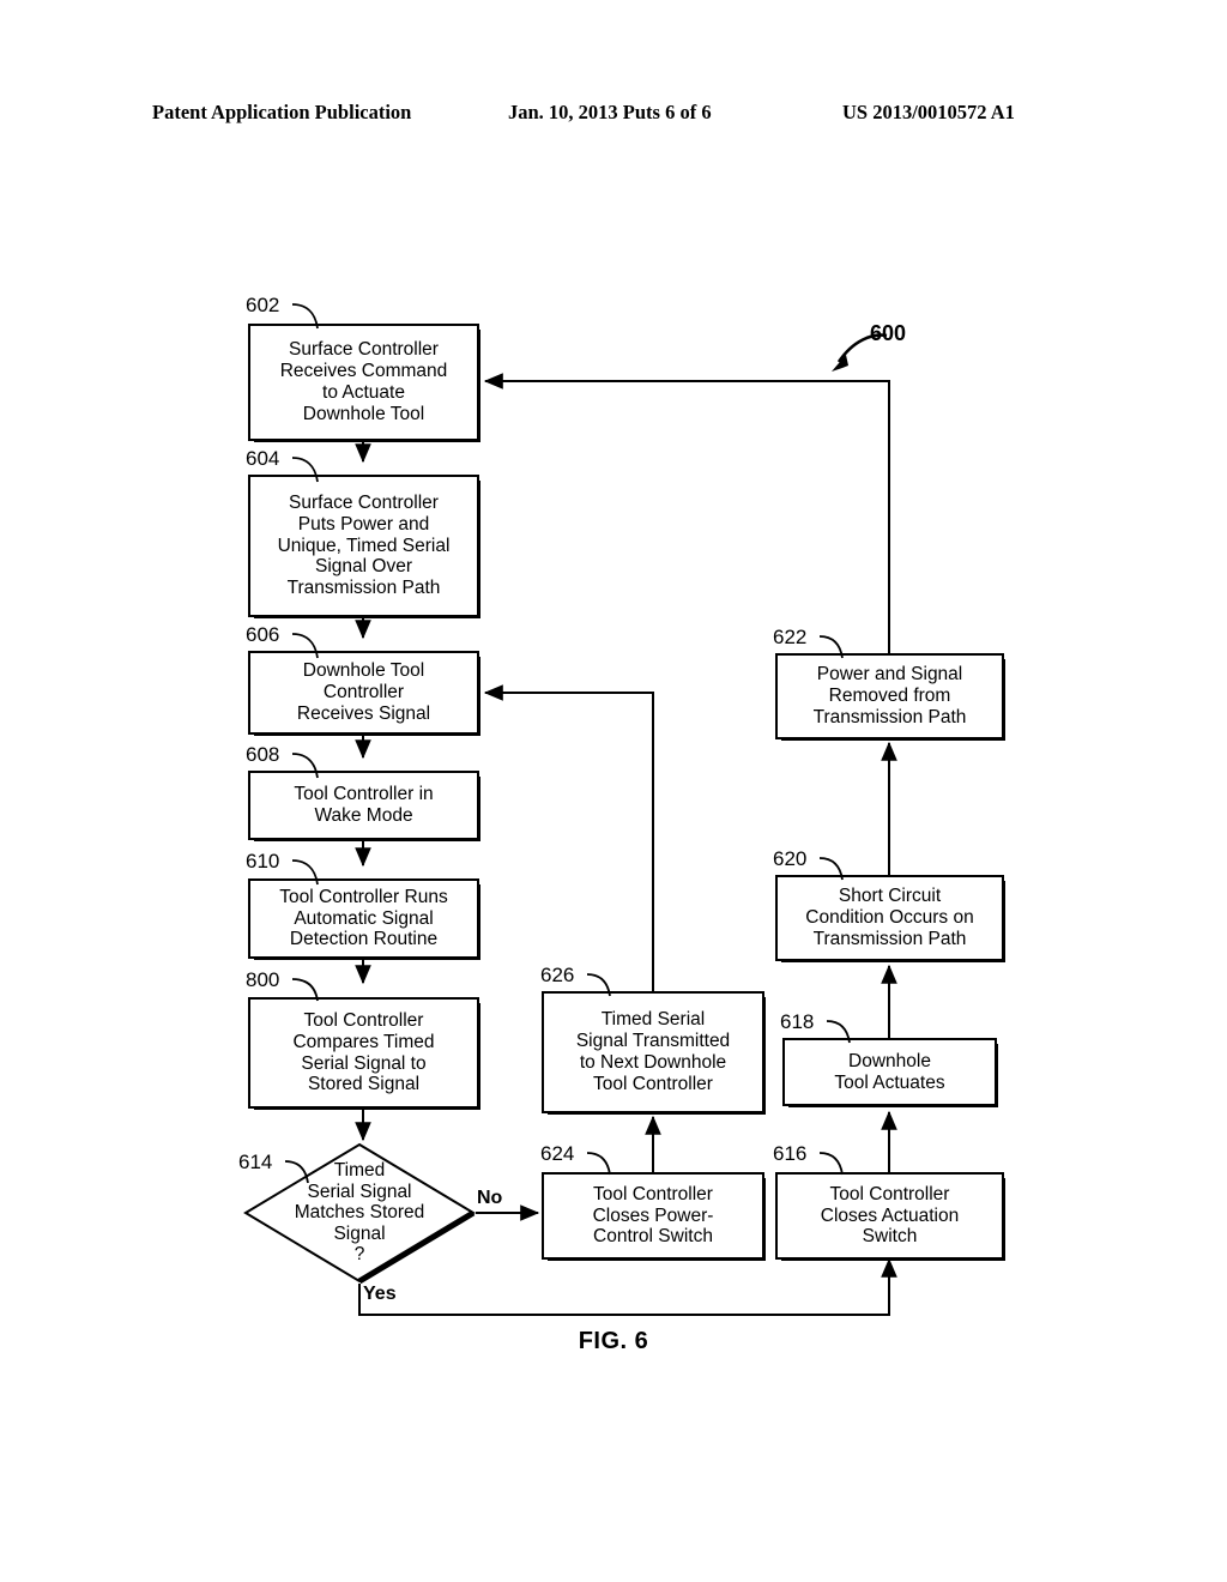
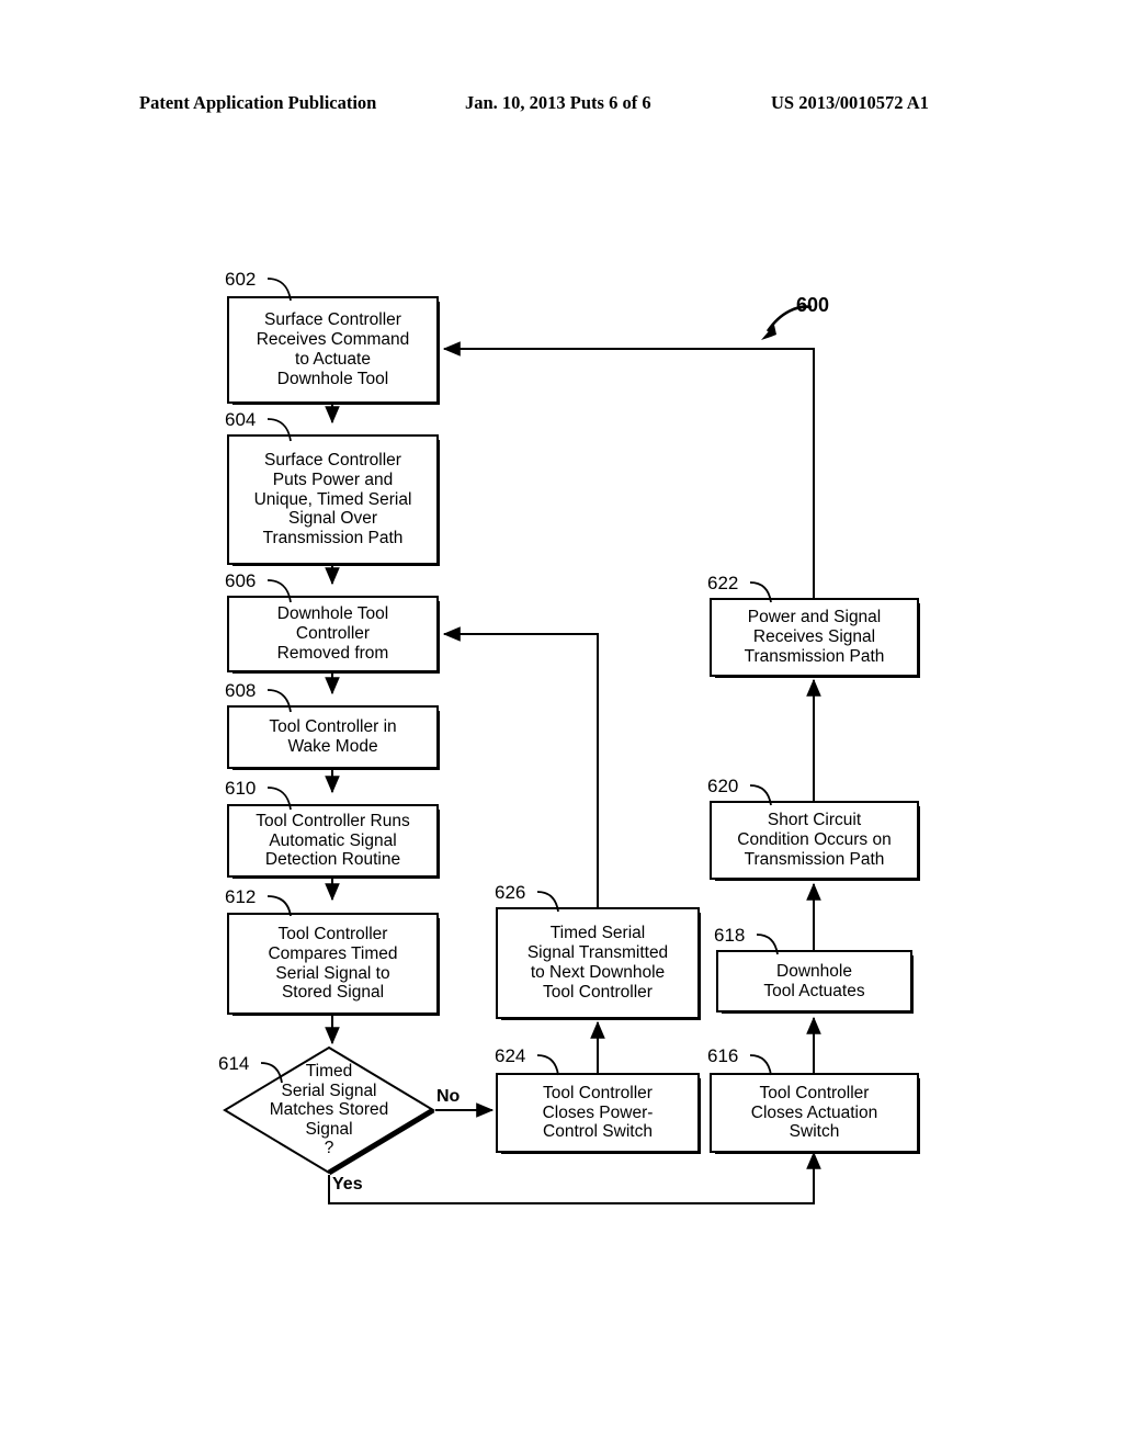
  Patent Application Publication
  Jan. 10, 2013 Puts 6 of 6
  US 2013/0010572 A1
  600
  602
  Surface Controller
  Receives Command
  to Actuate
  Downhole Tool
  604
  Surface Controller
  Puts Power and
  Unique, Timed Serial
  Signal Over
  Transmission Path
  606
  Downhole Tool
  Controller
- Receives Signal
+ Removed from
  608
  Tool Controller in
  Wake Mode
  610
  Tool Controller Runs
  Automatic Signal
  Detection Routine
- 800
+ 612
  Tool Controller
  Compares Timed
  Serial Signal to
  Stored Signal
  614
  Timed
  Serial Signal
  Matches Stored
  Signal
  ?
  No
  Yes
  616
  Tool Controller
  Closes Actuation
  Switch
  618
  Downhole
  Tool Actuates
  620
  Short Circuit
  Condition Occurs on
  Transmission Path
  622
  Power and Signal
- Removed from
+ Receives Signal
  Transmission Path
  624
  Tool Controller
  Closes Power-
  Control Switch
  626
  Timed Serial
  Signal Transmitted
  to Next Downhole
  Tool Controller
- FIG. 6
